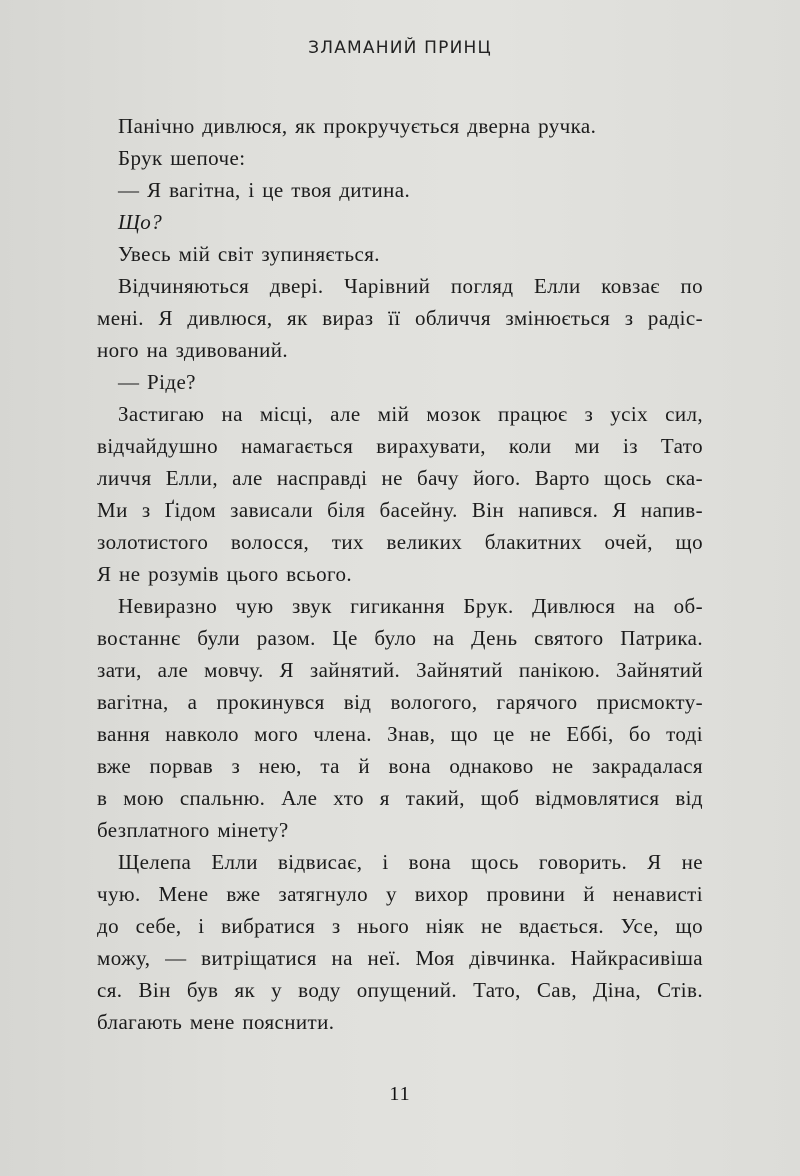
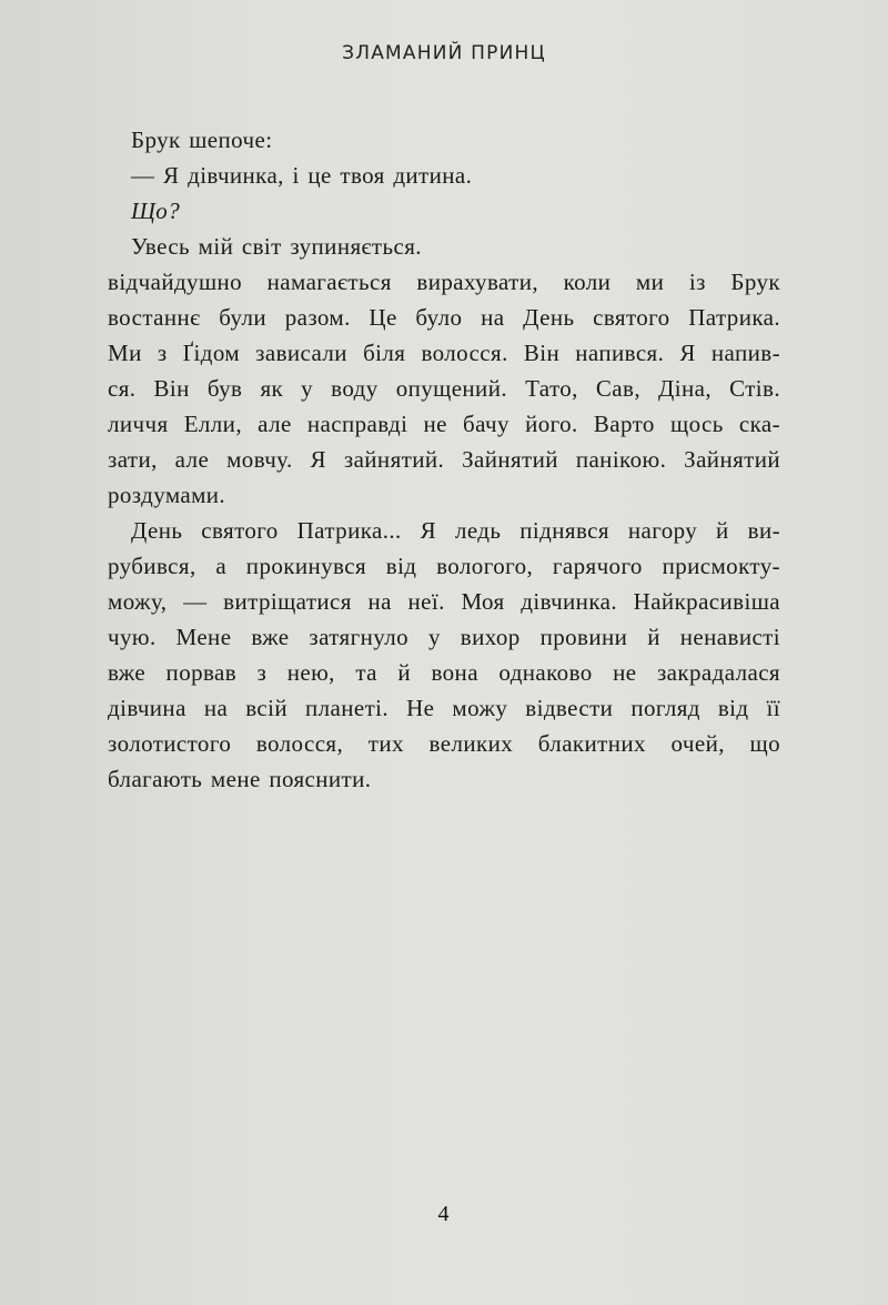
  ЗЛАМАНИЙ ПРИНЦ
- Панічно дивлюся, як прокручується дверна ручка.
  Брук шепоче:
- — Я вагітна, і це твоя дитина.
+ — Я дівчинка, і це твоя дитина.
  Що?
  Увесь мій світ зупиняється.
- Відчиняються двері. Чарівний погляд Елли ковзає по
- мені. Я дивлюся, як вираз її обличчя змінюється з радіс-
- ного на здивований.
- — Ріде?
- Застигаю на місці, але мій мозок працює з усіх сил,
- відчайдушно намагається вирахувати, коли ми із Тато
+ відчайдушно намагається вирахувати, коли ми із Брук
- личчя Елли, але насправді не бачу його. Варто щось ска-
+ востаннє були разом. Це було на День святого Патрика.
- Ми з Ґідом зависали біля басейну. Він напився. Я напив-
+ Ми з Ґідом зависали біля волосся. Він напився. Я напив-
- золотистого волосся, тих великих блакитних очей, що
+ ся. Він був як у воду опущений. Тато, Сав, Діна, Стів.
- Я не розумів цього всього.
- Невиразно чую звук гигикання Брук. Дивлюся на об-
- востаннє були разом. Це було на День святого Патрика.
+ личчя Елли, але насправді не бачу його. Варто щось ска-
  зати, але мовчу. Я зайнятий. Зайнятий панікою. Зайнятий
+ роздумами.
+ День святого Патрика... Я ледь піднявся нагору й ви-
- вагітна, а прокинувся від вологого, гарячого присмокту-
+ рубився, а прокинувся від вологого, гарячого присмокту-
- вання навколо мого члена. Знав, що це не Еббі, бо тоді
- вже порвав з нею, та й вона однаково не закрадалася
+ можу, — витріщатися на неї. Моя дівчинка. Найкрасивіша
- в мою спальню. Але хто я такий, щоб відмовлятися від
- безплатного мінету?
- Щелепа Елли відвисає, і вона щось говорить. Я не
  чую. Мене вже затягнуло у вихор провини й ненависті
- до себе, і вибратися з нього ніяк не вдається. Усе, що
- можу, — витріщатися на неї. Моя дівчинка. Найкрасивіша
+ вже порвав з нею, та й вона однаково не закрадалася
+ дівчина на всій планеті. Не можу відвести погляд від її
- ся. Він був як у воду опущений. Тато, Сав, Діна, Стів.
+ золотистого волосся, тих великих блакитних очей, що
  благають мене пояснити.
- 11
+ 4
